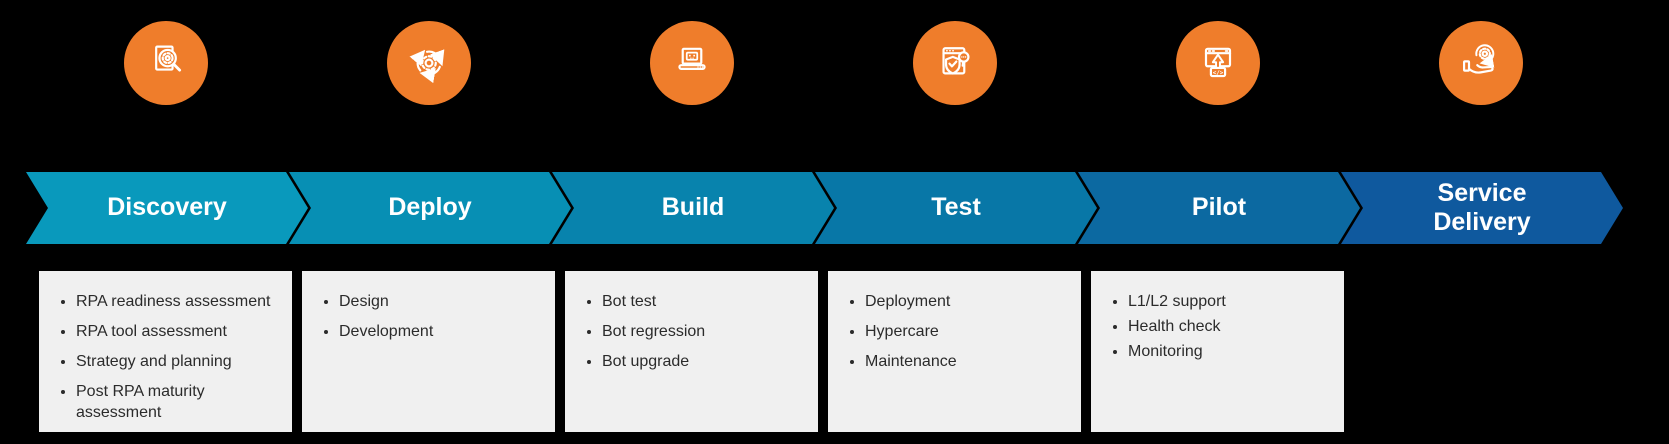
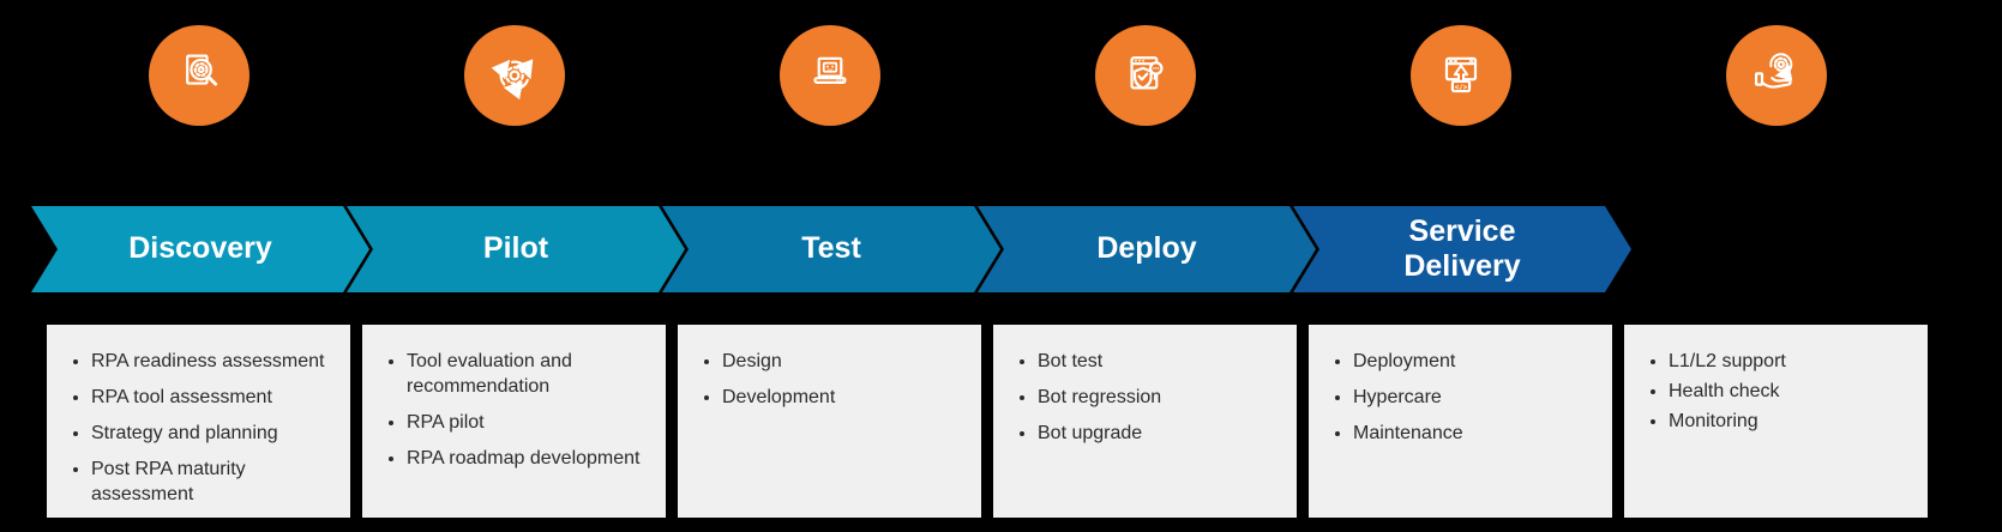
  Discovery
- Deploy
+ Pilot
- Build
  Test
- Pilot
+ Deploy
  Service Delivery
  RPA readiness assessment
  RPA tool assessment
  Strategy and planning
  Post RPA maturity assessment
+ Tool evaluation and recommendation
+ RPA pilot
+ RPA roadmap development
  Design
  Development
  Bot test
  Bot regression
  Bot upgrade
  Deployment
  Hypercare
  Maintenance
  L1/L2 support
  Health check
  Monitoring
